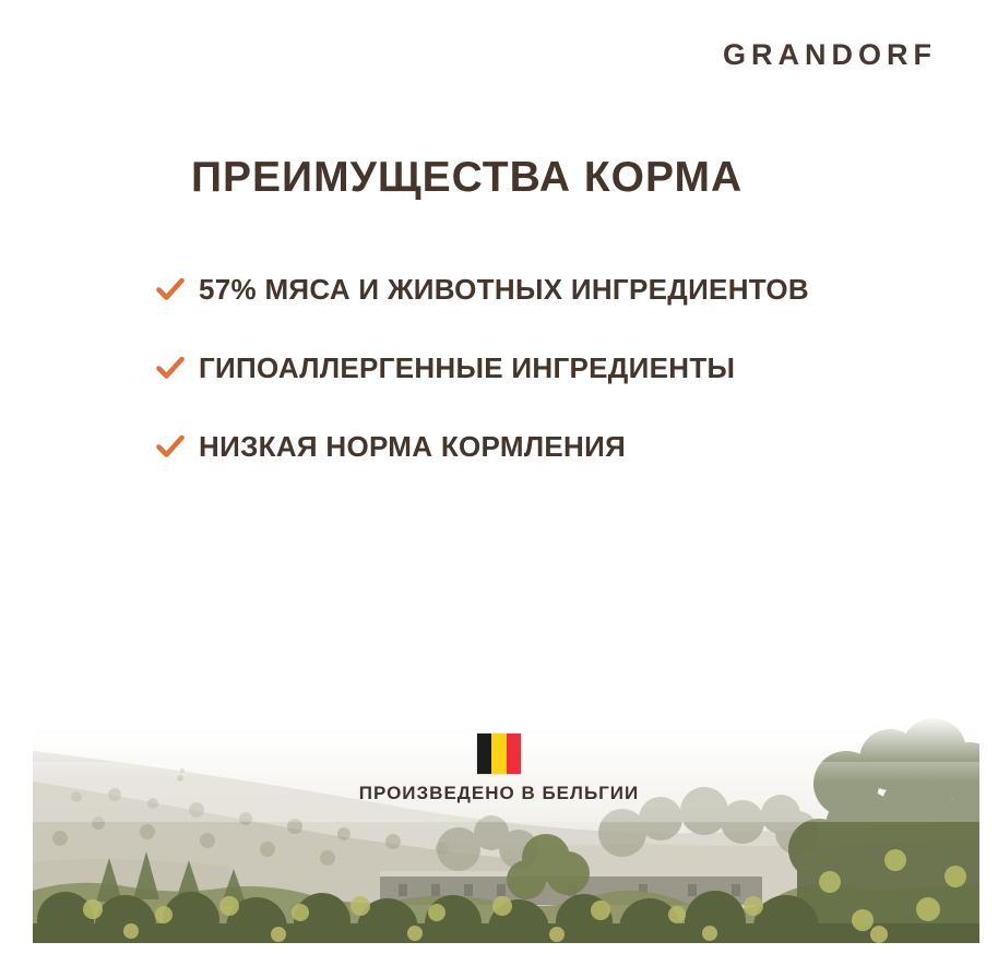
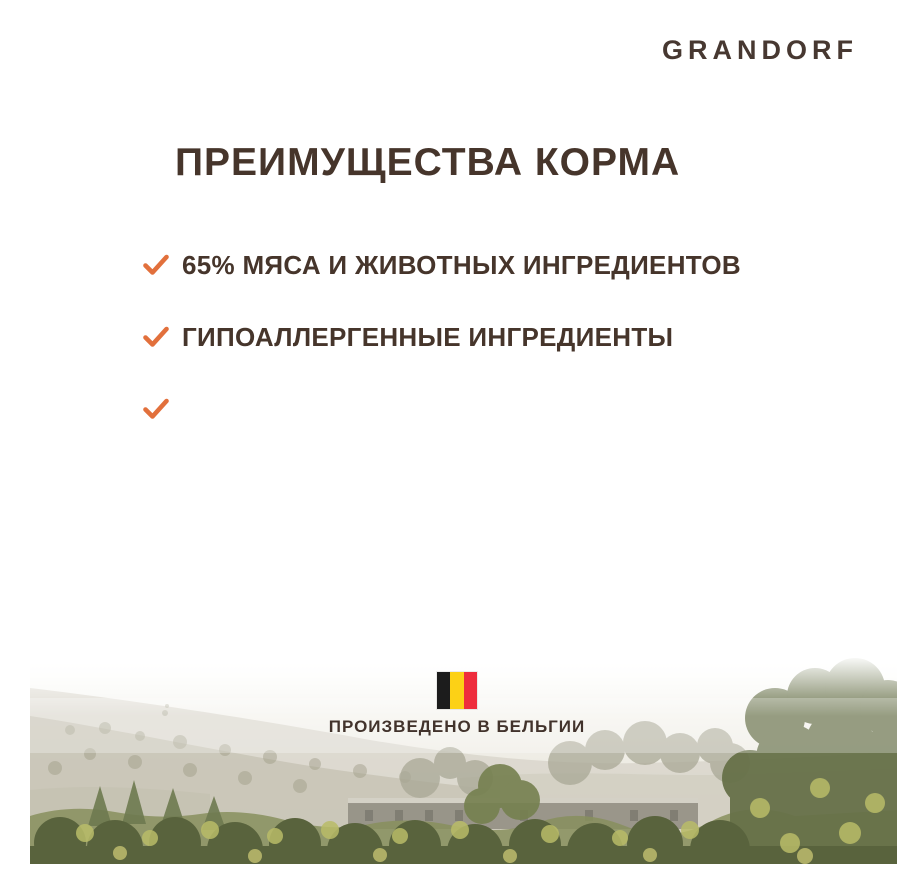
  GRANDORF
  ПРЕИМУЩЕСТВА КОРМА
- 57% МЯСА И ЖИВОТНЫХ ИНГРЕДИЕНТОВ
+ 65% МЯСА И ЖИВОТНЫХ ИНГРЕДИЕНТОВ
  ГИПОАЛЛЕРГЕННЫЕ ИНГРЕДИЕНТЫ
- НИЗКАЯ НОРМА КОРМЛЕНИЯ
  ПРОИЗВЕДЕНО В БЕЛЬГИИ
